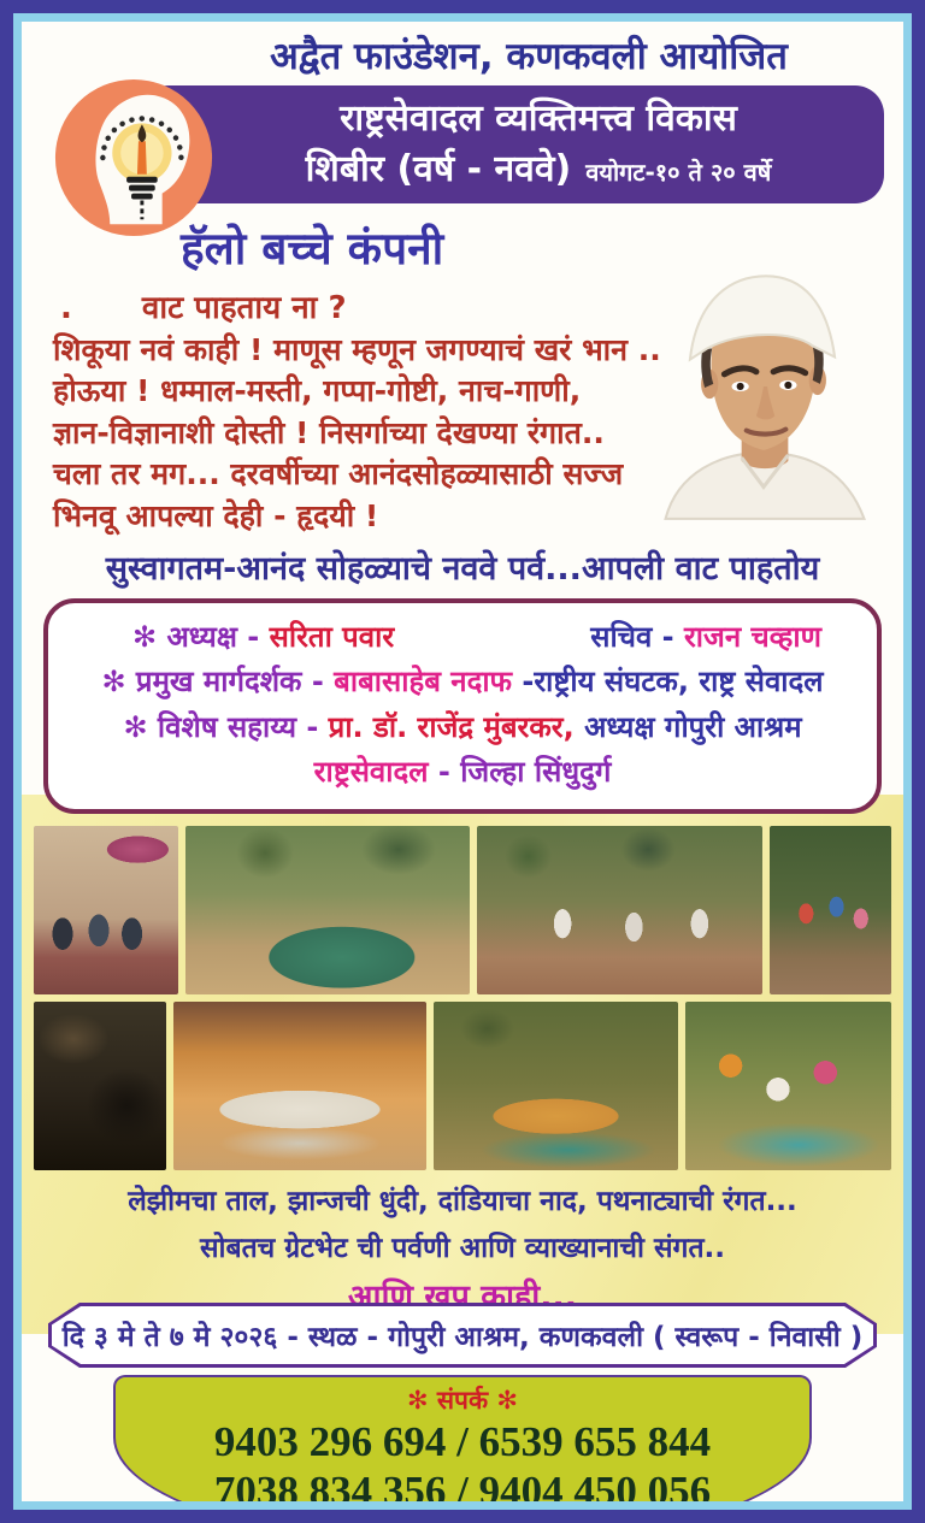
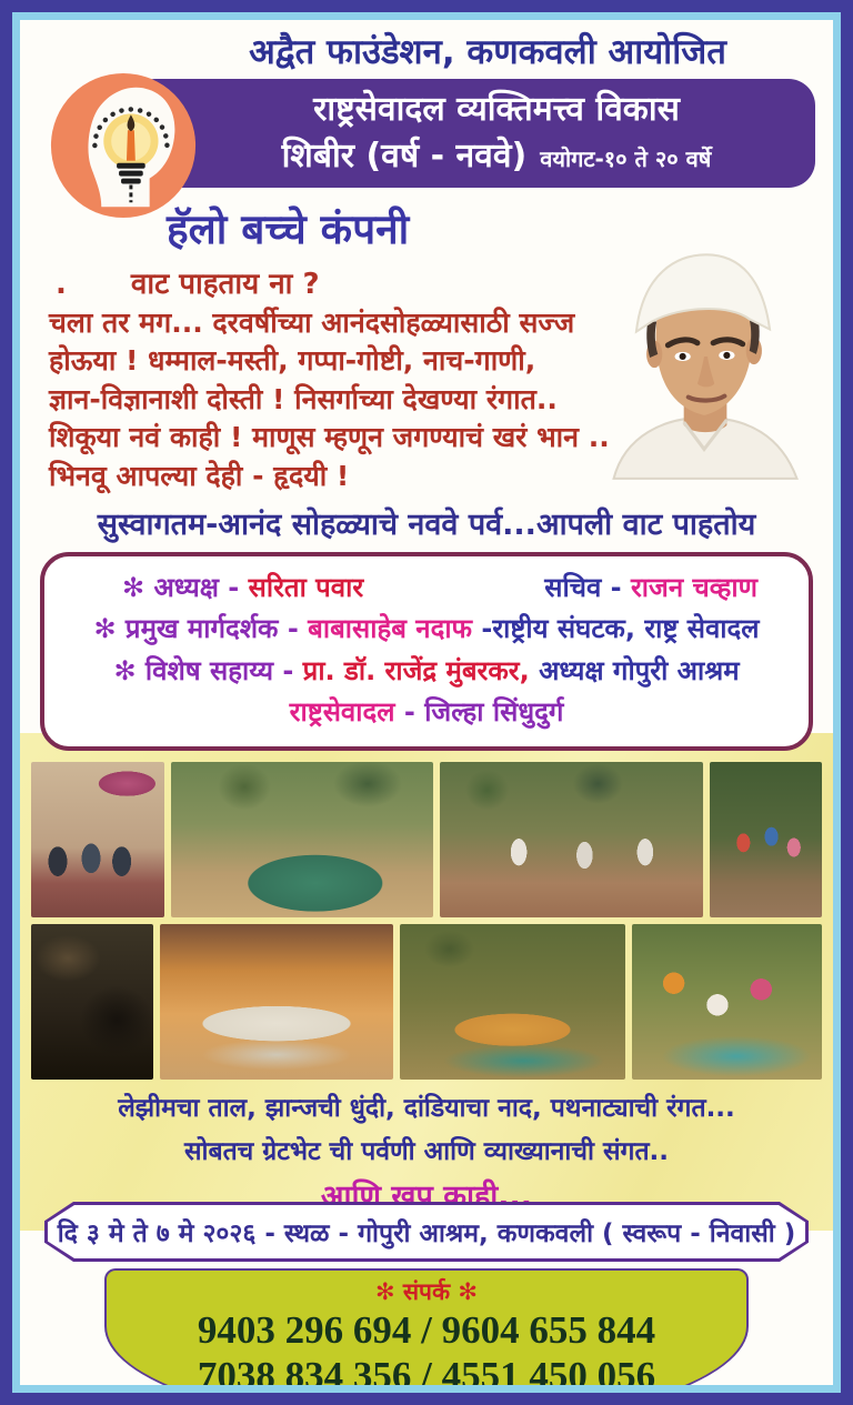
  अद्वैत फाउंडेशन, कणकवली आयोजित
  राष्ट्रसेवादल व्यक्तिमत्त्व विकास
  शिबीर (वर्ष - नववे)
  वयोगट-१० ते २० वर्षे
  हॅलो बच्चे कंपनी
  . वाट पाहताय ना ?
- शिकूया नवं काही ! माणूस म्हणून जगण्याचं खरं भान ..
+ चला तर मग... दरवर्षीच्या आनंदसोहळ्यासाठी सज्ज
  होऊया ! धम्माल-मस्ती, गप्पा-गोष्टी, नाच-गाणी,
  ज्ञान-विज्ञानाशी दोस्ती ! निसर्गाच्या देखण्या रंगात..
- चला तर मग... दरवर्षीच्या आनंदसोहळ्यासाठी सज्ज
+ शिकूया नवं काही ! माणूस म्हणून जगण्याचं खरं भान ..
  भिनवू आपल्या देही - हृदयी !
  सुस्वागतम-आनंद सोहळ्याचे नववे पर्व...आपली वाट पाहतोय
  ✻ अध्यक्ष - सरिता पवार
  सचिव - राजन चव्हाण
  ✻ प्रमुख मार्गदर्शक - बाबासाहेब नदाफ -राष्ट्रीय संघटक, राष्ट्र सेवादल
  ✻ विशेष सहाय्य - प्रा. डॉ. राजेंद्र मुंबरकर, अध्यक्ष गोपुरी आश्रम
  राष्ट्रसेवादल - जिल्हा सिंधुदुर्ग
  लेझीमचा ताल, झान्जची धुंदी, दांडियाचा नाद, पथनाट्याची रंगत...
  सोबतच ग्रेटभेट ची पर्वणी आणि व्याख्यानाची संगत..
  आणि खूप काही...
  दि ३ मे ते ७ मे २०२६ - स्थळ - गोपुरी आश्रम, कणकवली ( स्वरूप - निवासी )
  ✻ संपर्क ✻
- 9403 296 694 / 6539 655 844
+ 9403 296 694 / 9604 655 844
- 7038 834 356 / 9404 450 056
+ 7038 834 356 / 4551 450 056
